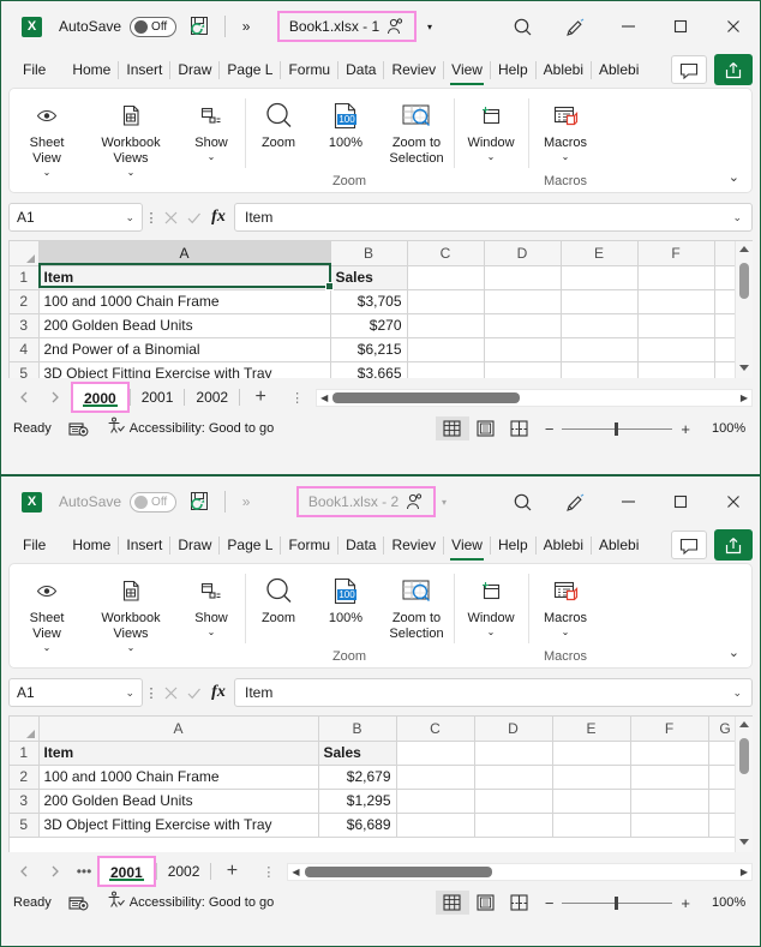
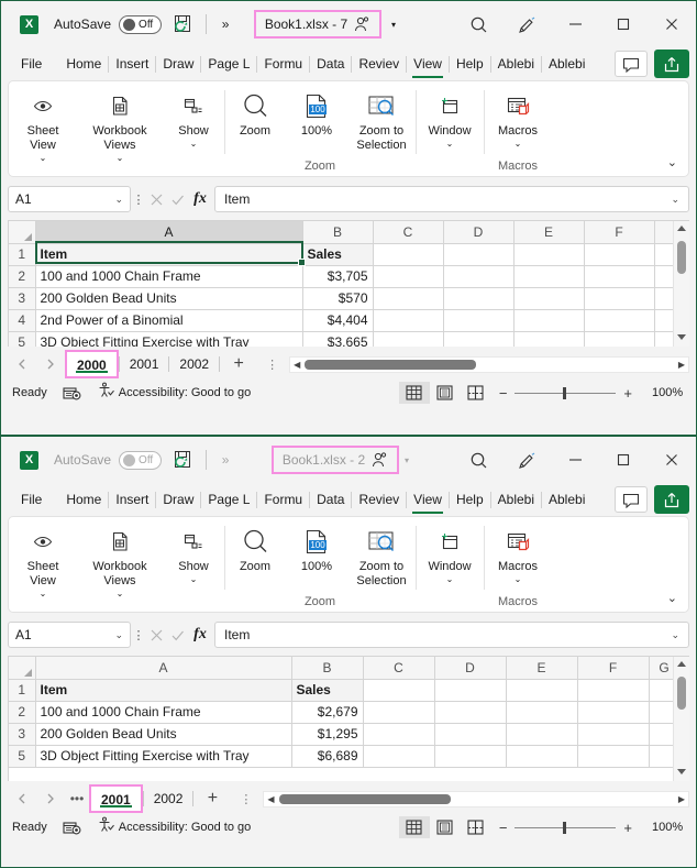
  X
  AutoSave
  Off
  »
- Book1.xlsx - 1
+ Book1.xlsx - 7
  ▾
  File
  Home
  Insert
  Draw
  Page L
  Formu
  Data
  Reviev
  View
  Help
  Ablebi
  Ablebi
  Sheet
  View
  ⌄
  Workbook
  Views
  ⌄
  Show
  ⌄
  Zoom
  100
  100%
  Zoom to
  Selection
  Zoom
  Window
  ⌄
  Macros
  ⌄
  Macros
  ⌄
  A1
  ⌄
  ⋮
  fx
  Item
  ⌄
  	A	B	C	D	E	F
  2	100 and 1000 Chain Frame	$3,705
- 3	200 Golden Bead Units	$270
+ 3	200 Golden Bead Units	$570
- 4	2nd Power of a Binomial	$6,215
+ 4	2nd Power of a Binomial	$4,404
  5	3D Object Fitting Exercise with Tray	$3,665
  2000
  2001
  2002
  +
  ⋮
  ◀
  ▶
  Ready
  Accessibility: Good to go
  −
  +
  100%
  X
  AutoSave
  Off
  »
  Book1.xlsx - 2
  ▾
  File
  Home
  Insert
  Draw
  Page L
  Formu
  Data
  Reviev
  View
  Help
  Ablebi
  Ablebi
  Sheet
  View
  ⌄
  Workbook
  Views
  ⌄
  Show
  ⌄
  Zoom
  100
  100%
  Zoom to
  Selection
  Zoom
  Window
  ⌄
  Macros
  ⌄
  Macros
  ⌄
  A1
  ⌄
  ⋮
  fx
  Item
  ⌄
  	A	B	C	D	E	F	G
  1	Item	Sales
  2	100 and 1000 Chain Frame	$2,679
  3	200 Golden Bead Units	$1,295
  5	3D Object Fitting Exercise with Tray	$6,689
  •••
  2001
  2002
  +
  ⋮
  ◀
  ▶
  Ready
  Accessibility: Good to go
  −
  +
  100%
